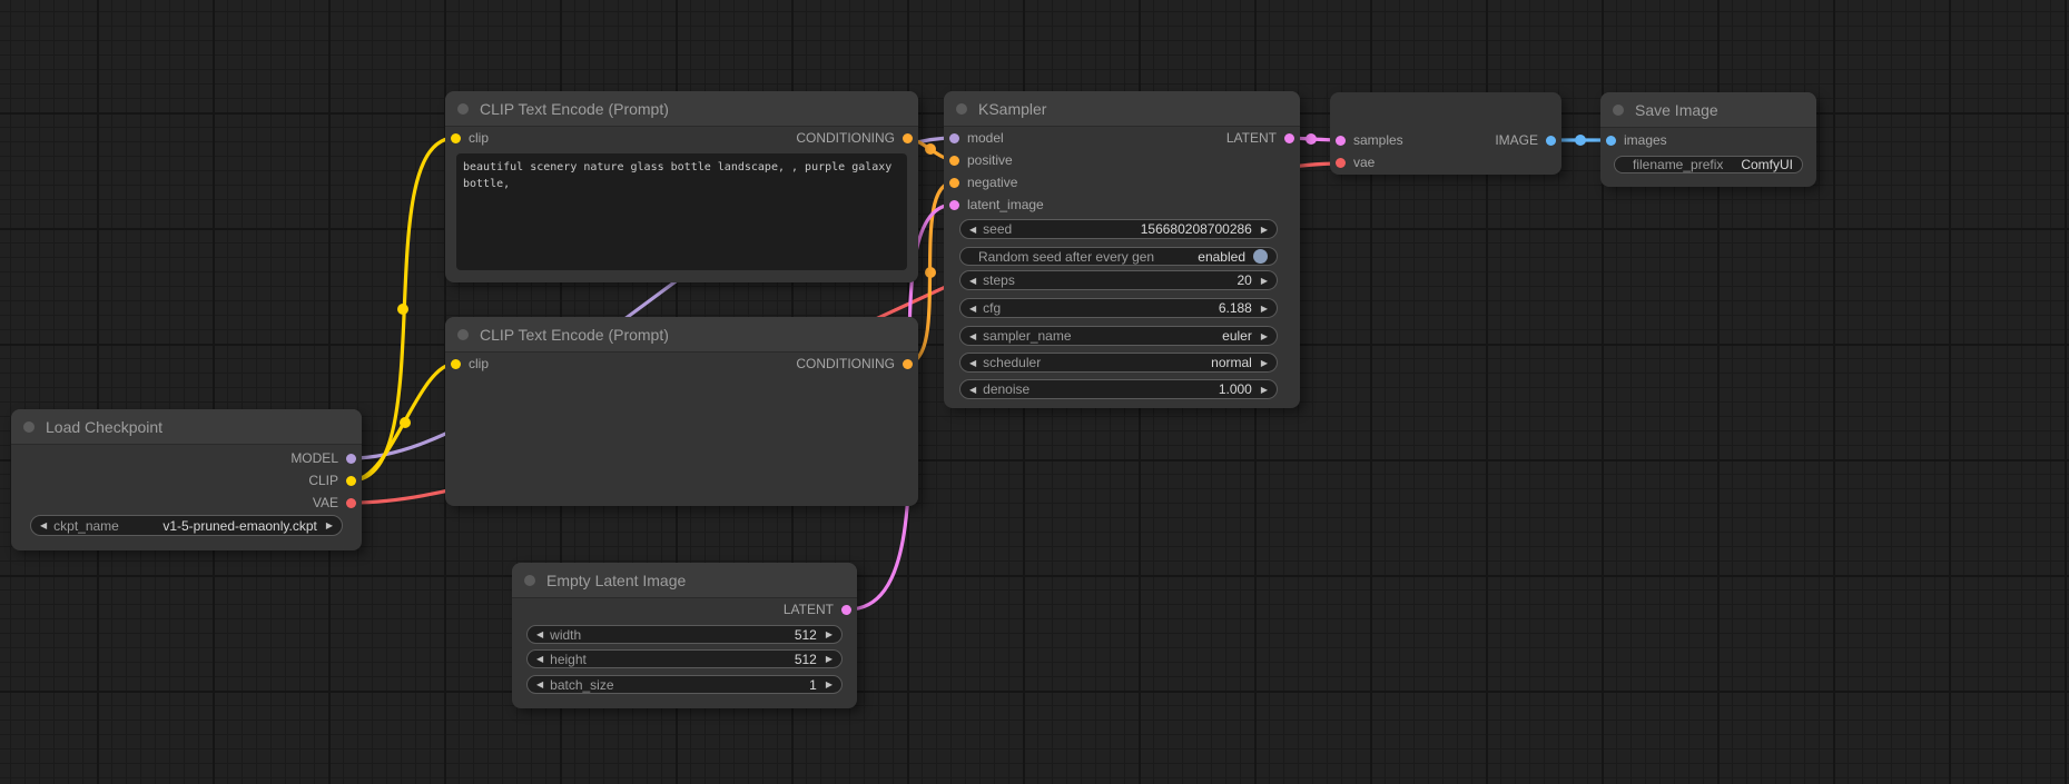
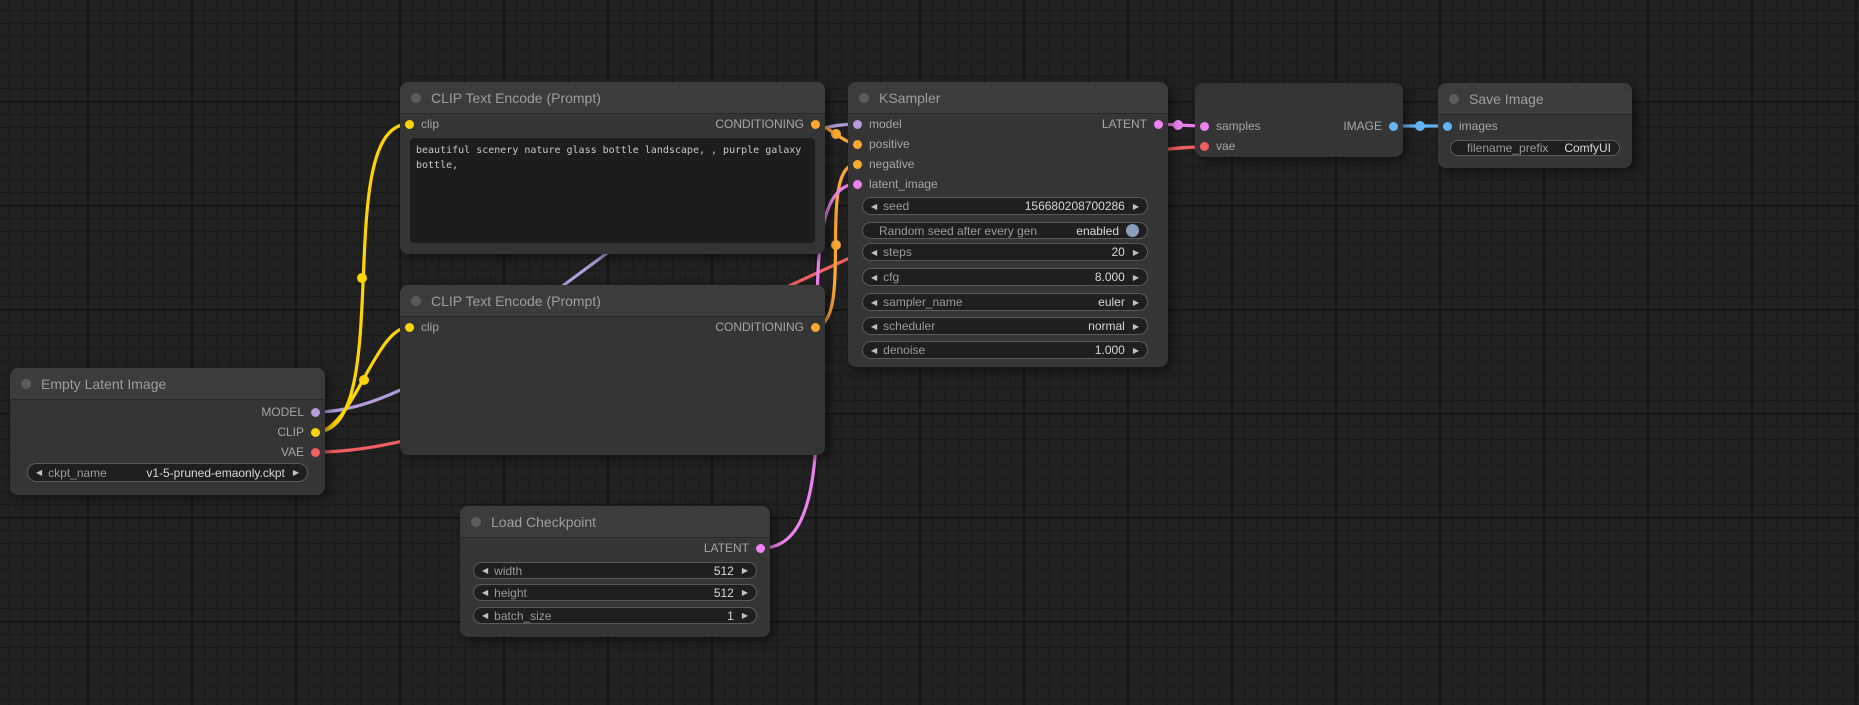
- Load Checkpoint
+ Empty Latent Image
  MODEL
  CLIP
  VAE
  ◀
  ckpt_name
  v1-5-pruned-emaonly.ckpt
  ▶
  CLIP Text Encode (Prompt)
  clip
  CONDITIONING
  CLIP Text Encode (Prompt)
  clip
  CONDITIONING
- Empty Latent Image
+ Load Checkpoint
  LATENT
  ◀
  width
  512
  ▶
  ◀
  height
  512
  ▶
  ◀
  batch_size
  1
  ▶
  KSampler
  model
  positive
  negative
  latent_image
  LATENT
  ◀
  seed
  156680208700286
  ▶
  Random seed after every gen
  enabled
  ◀
  steps
  20
  ▶
  ◀
  cfg
- 6.188
+ 8.000
  ▶
  ◀
  sampler_name
  euler
  ▶
  ◀
  scheduler
  normal
  ▶
  ◀
  denoise
  1.000
  ▶
  samples
  vae
  IMAGE
  Save Image
  images
  filename_prefix
  ComfyUI
